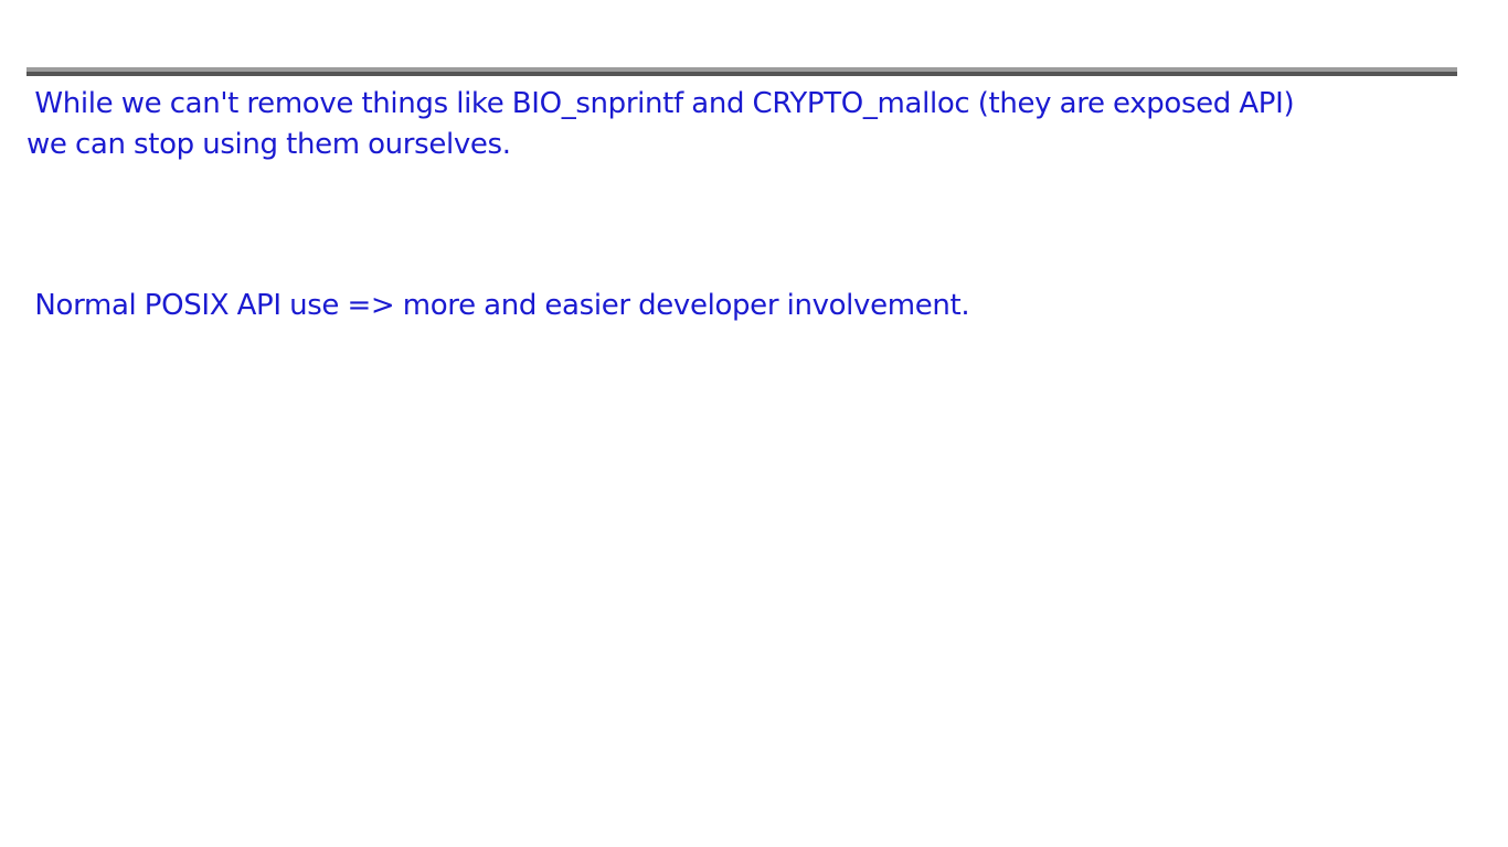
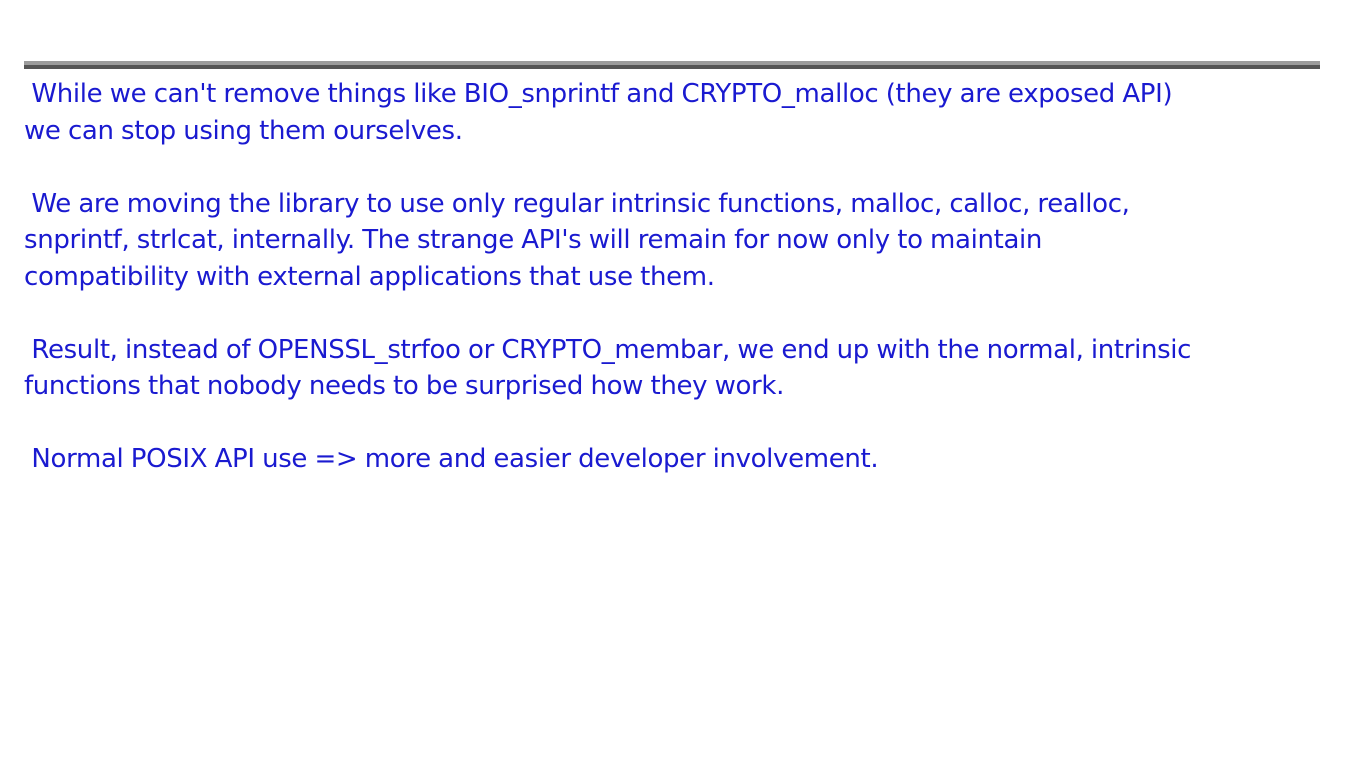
  While we can't remove things like BIO_snprintf and CRYPTO_malloc (they are exposed API)
  we can stop using them ourselves.
+ We are moving the library to use only regular intrinsic functions, malloc, calloc, realloc,
+ snprintf, strlcat, internally. The strange API's will remain for now only to maintain
+ compatibility with external applications that use them.
+ Result, instead of OPENSSL_strfoo or CRYPTO_membar, we end up with the normal, intrinsic
+ functions that nobody needs to be surprised how they work.
  Normal POSIX API use => more and easier developer involvement.
